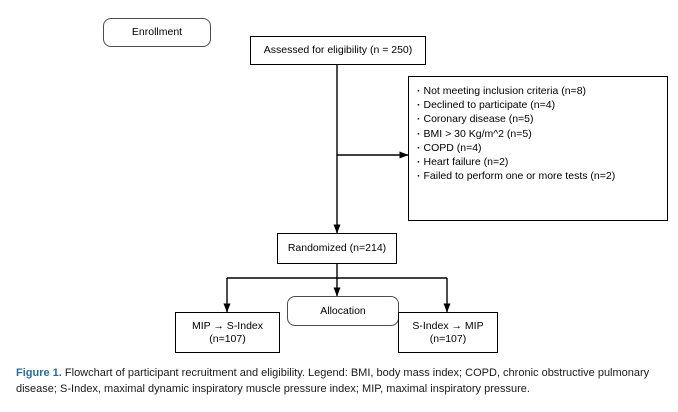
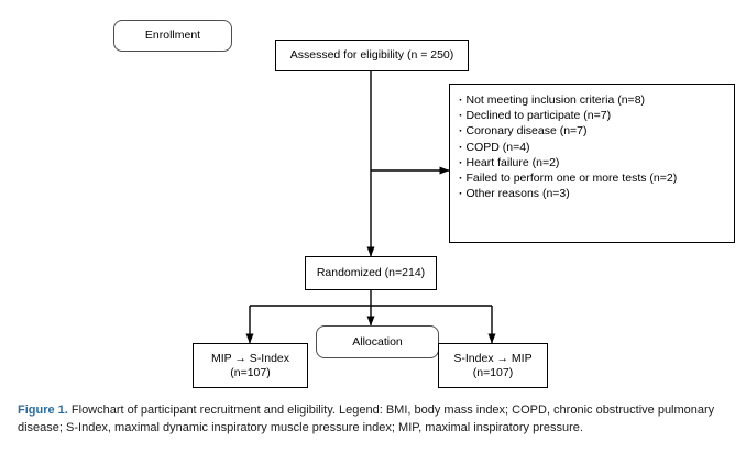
  Enrollment
  Assessed for eligibility (n = 250)
  Not meeting inclusion criteria (n=8)
- Declined to participate (n=4)
+ Declined to participate (n=7)
- Coronary disease (n=5)
+ Coronary disease (n=7)
- BMI > 30 Kg/m^2 (n=5)
  COPD (n=4)
  Heart failure (n=2)
  Failed to perform one or more tests (n=2)
+ Other reasons (n=3)
  Randomized (n=214)
  Allocation
  MIP → S-Index
  (n=107)
  S-Index → MIP
  (n=107)
  Figure 1. Flowchart of participant recruitment and eligibility. Legend: BMI, body mass index; COPD, chronic obstructive pulmonary disease; S-Index, maximal dynamic inspiratory muscle pressure index; MIP, maximal inspiratory pressure.
